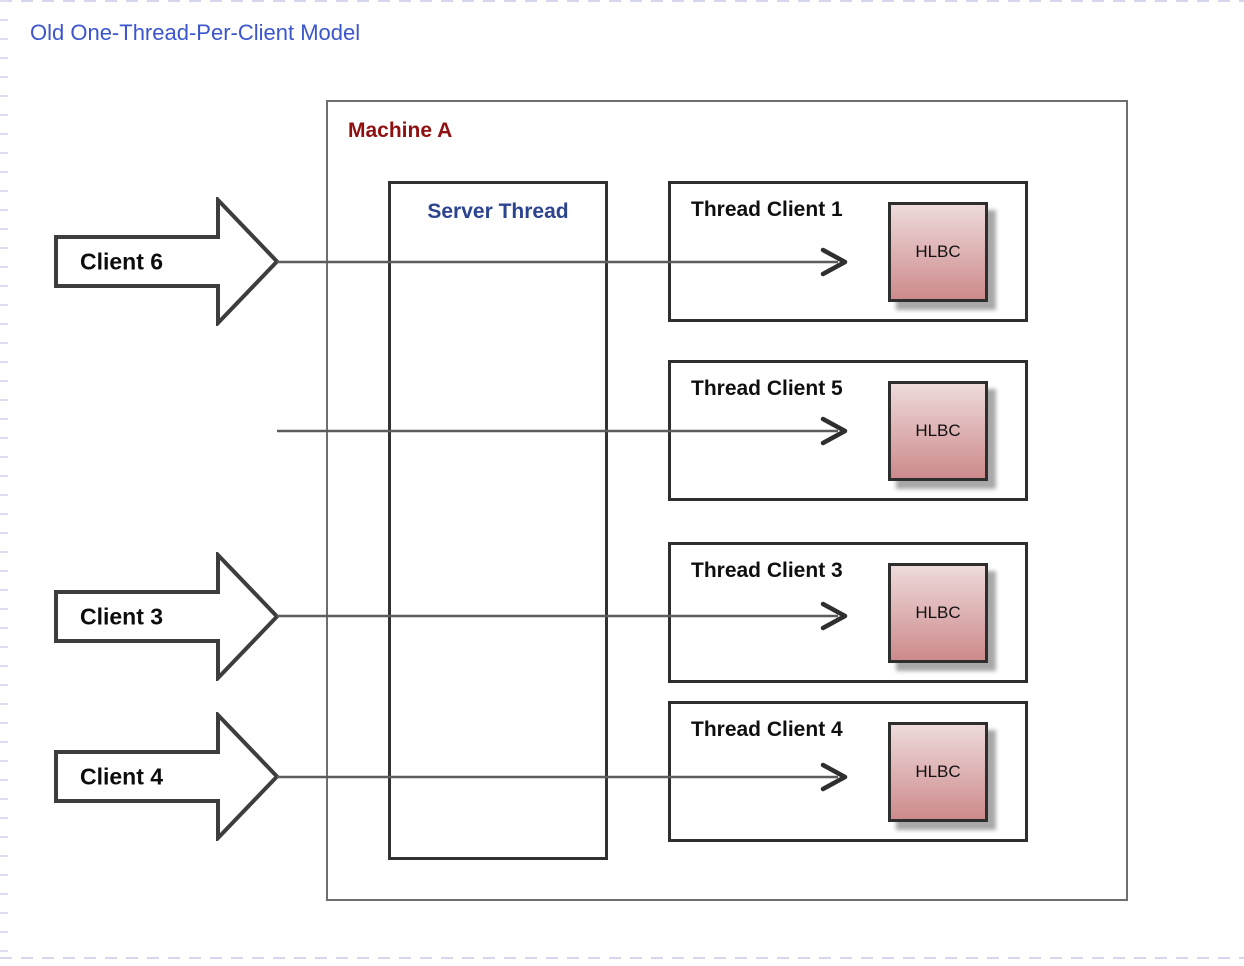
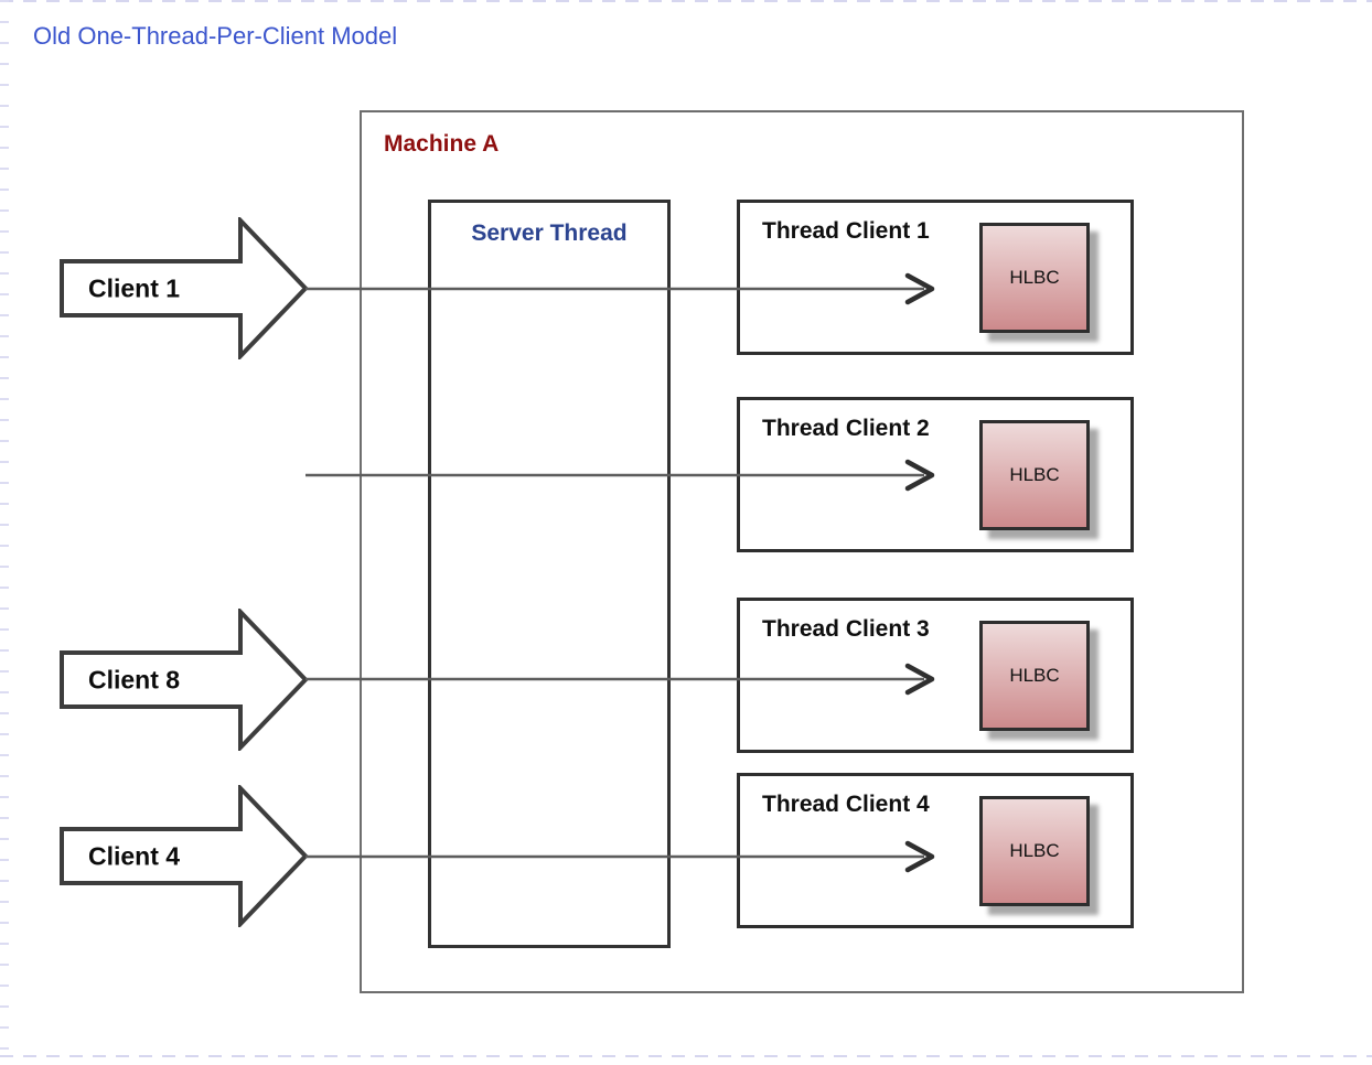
  Old One-Thread-Per-Client Model
  Machine A
  Server Thread
  Thread Client 1
  HLBC
- Thread Client 5
+ Thread Client 2
  HLBC
  Thread Client 3
  HLBC
  Thread Client 4
  HLBC
- Client 6
+ Client 1
- Client 3
+ Client 8
  Client 4
